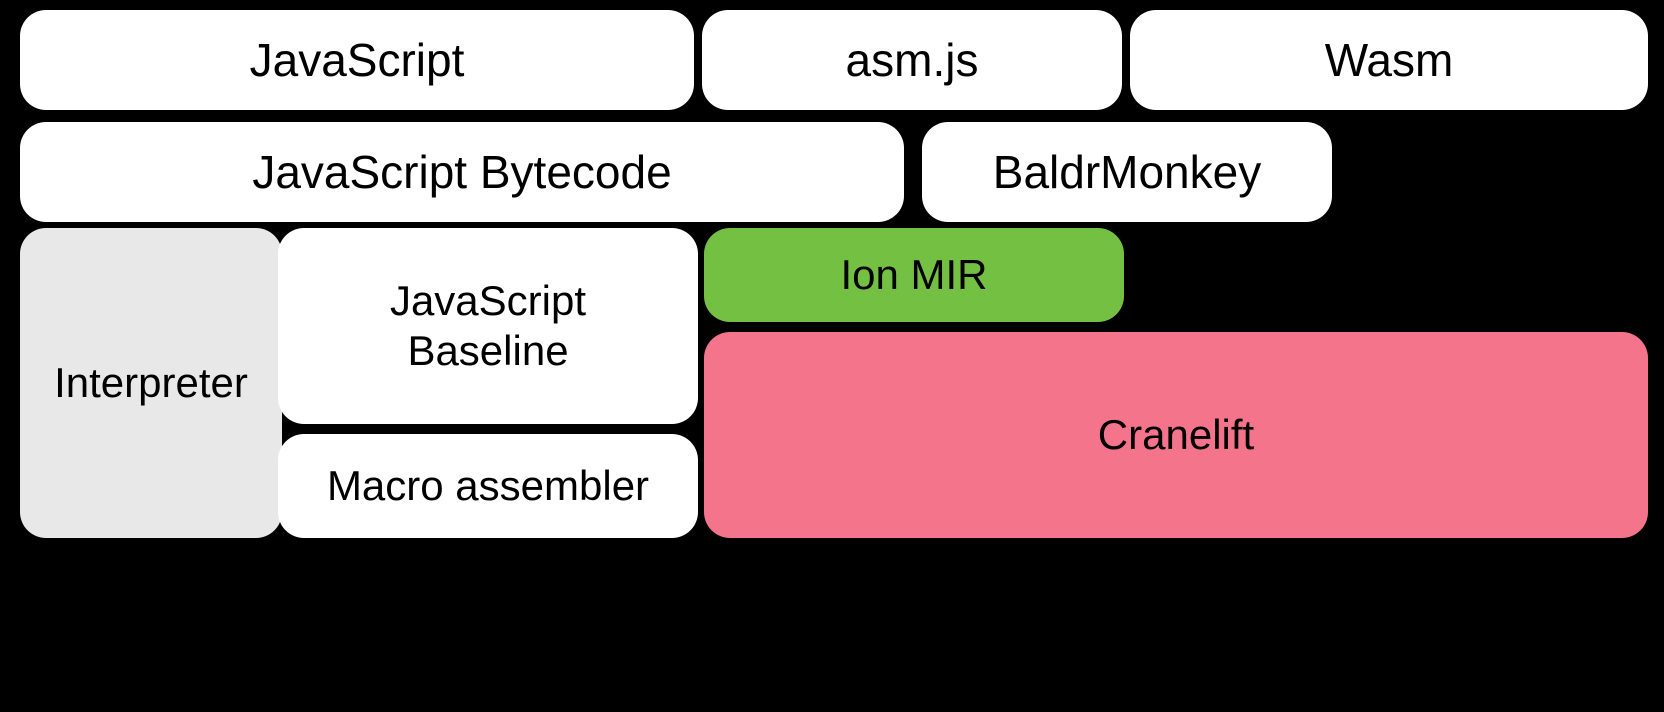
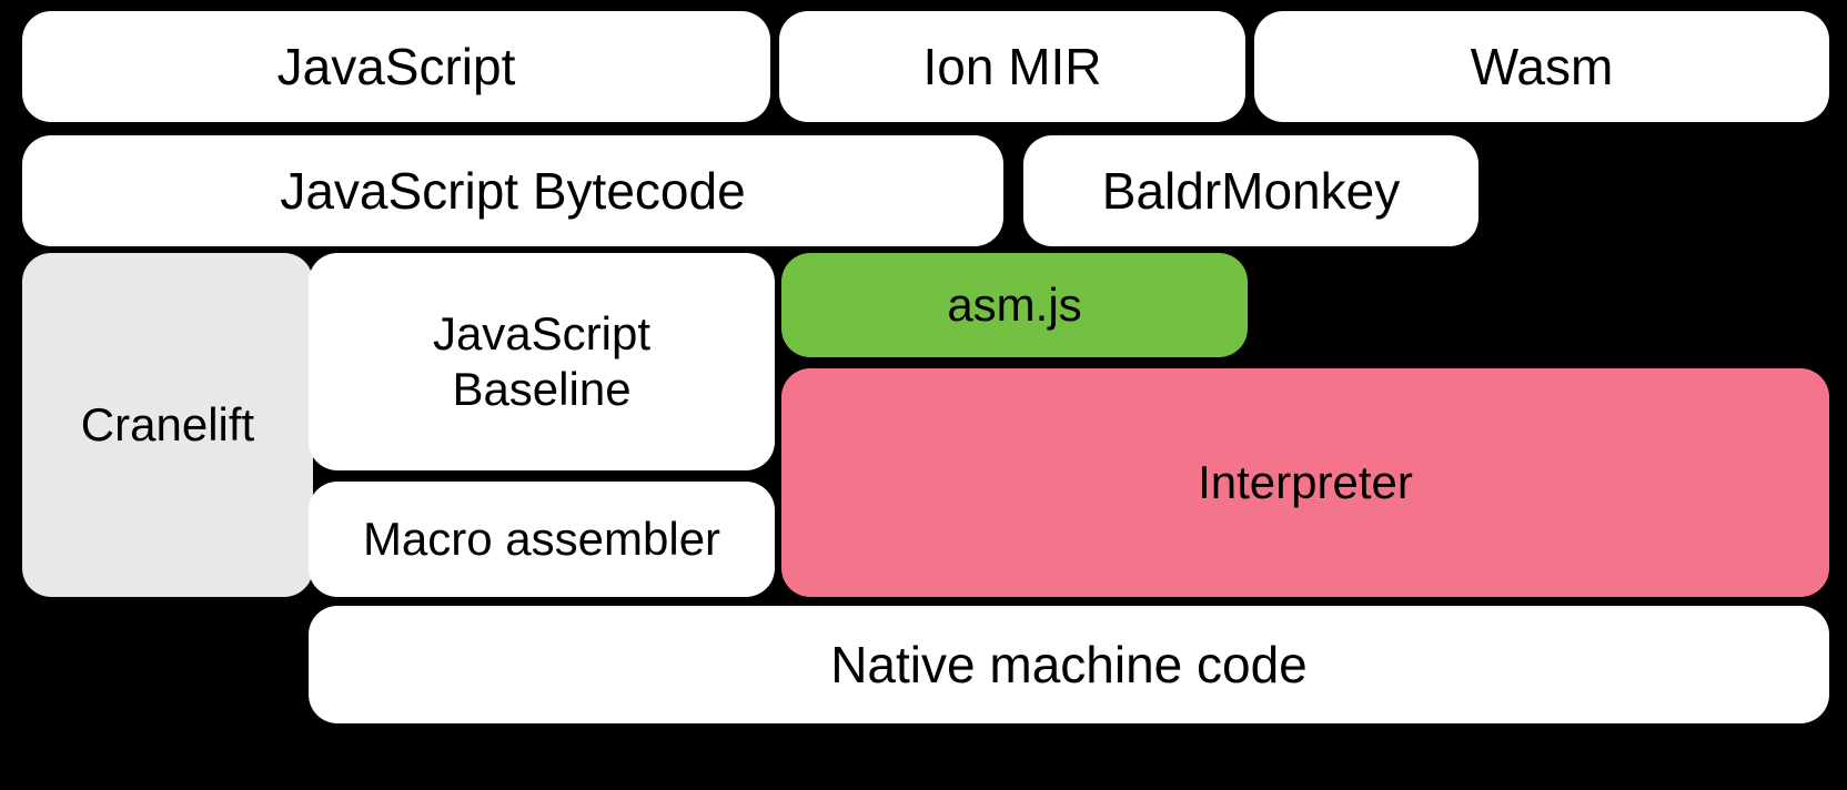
  JavaScript
- asm.js
+ Ion MIR
  Wasm
  JavaScript Bytecode
  BaldrMonkey
- Interpreter
+ Cranelift
  JavaScript
  Baseline
  Macro assembler
- Ion MIR
+ asm.js
- Cranelift
+ Interpreter
+ Native machine code
